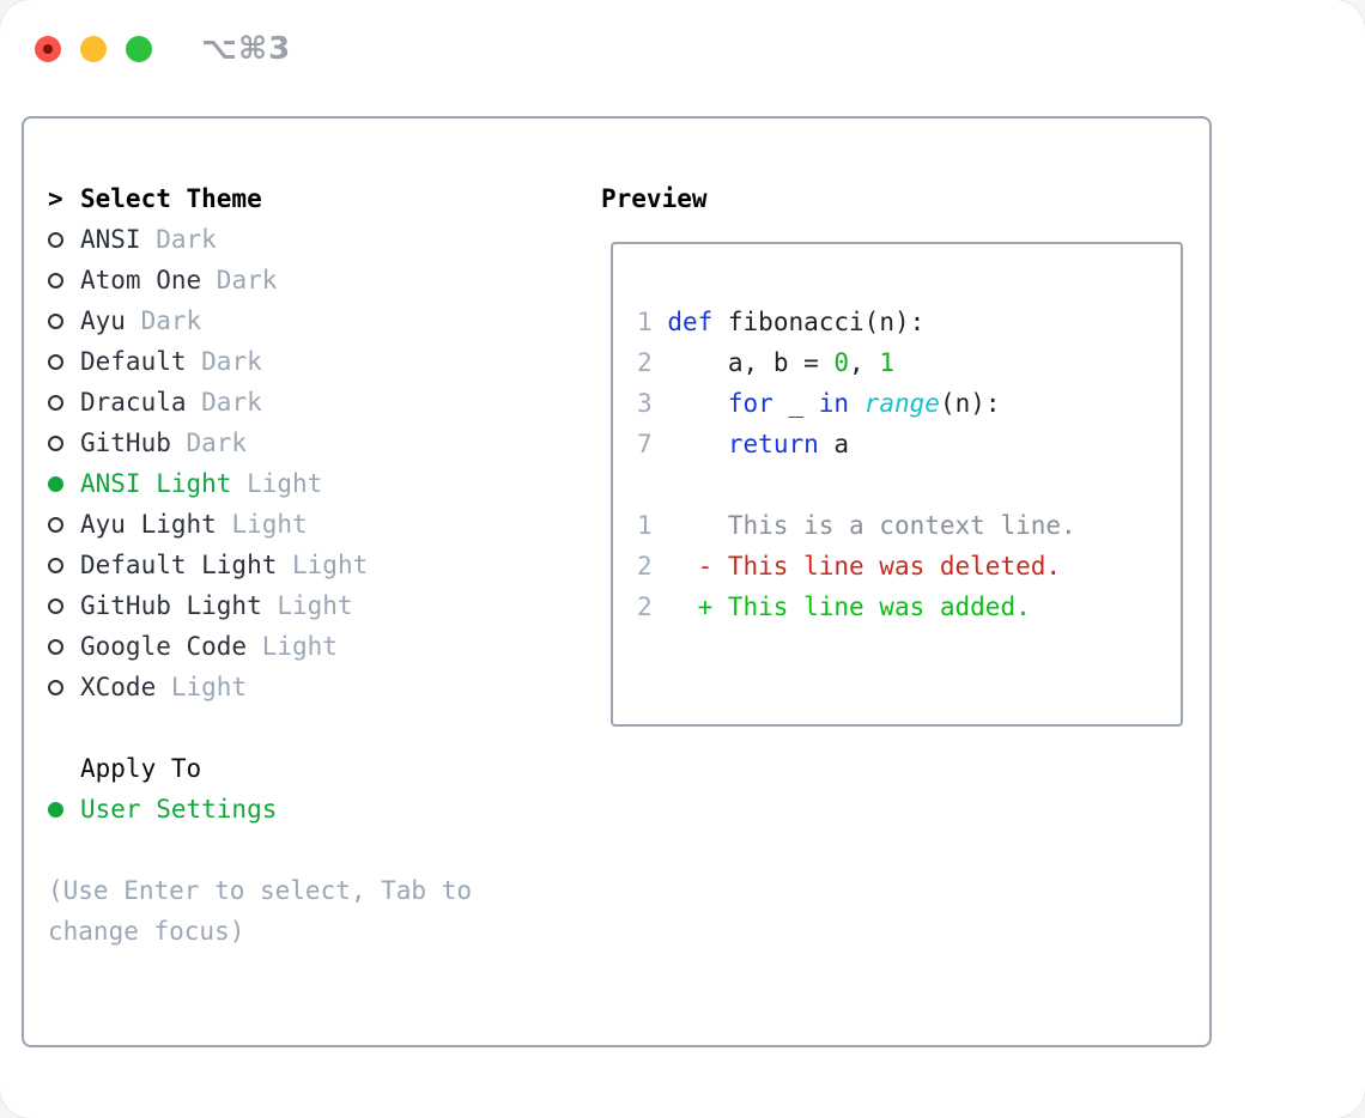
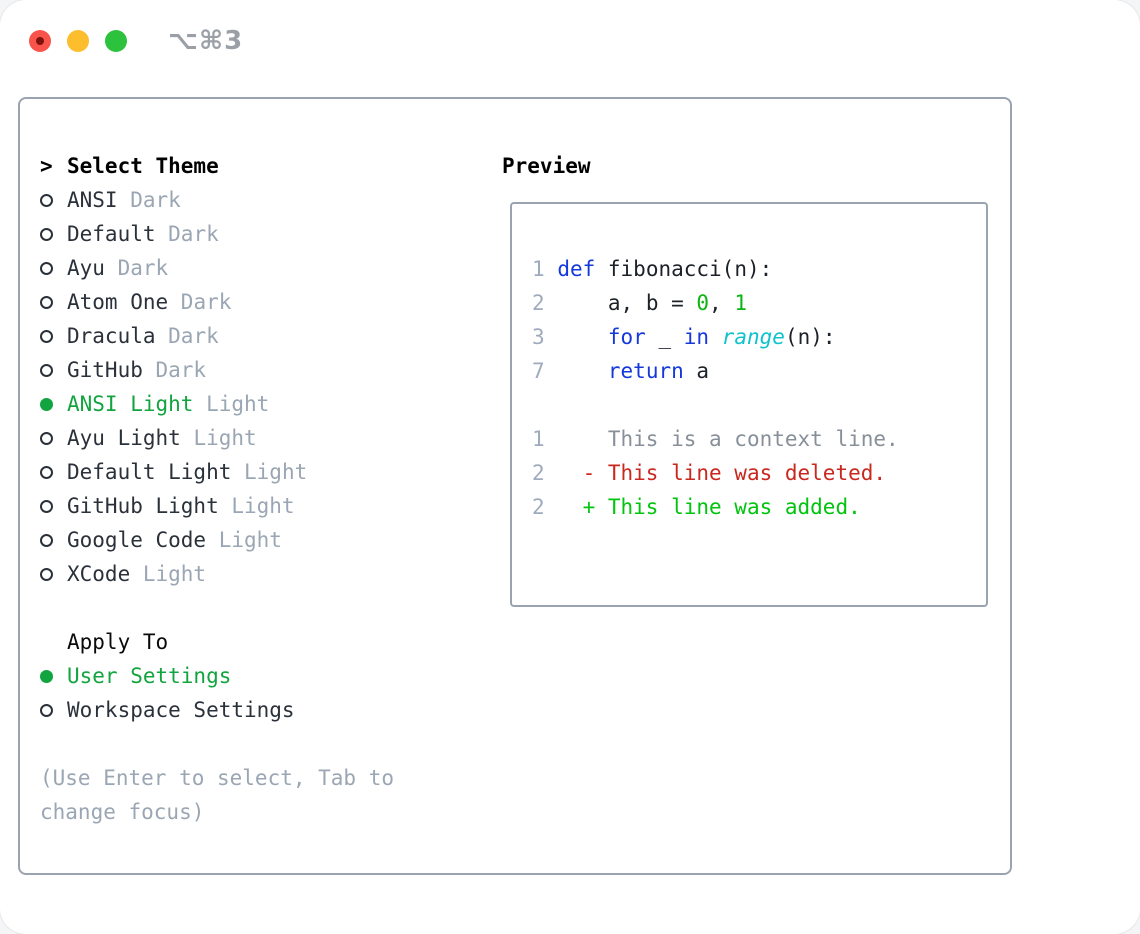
  ⌥⌘3
  >
  Select Theme
  ANSI
  Dark
- Atom One
+ Default
  Dark
  Ayu
  Dark
- Default
+ Atom One
  Dark
  Dracula
  Dark
  GitHub
  Dark
  ANSI Light
  Light
  Ayu Light
  Light
  Default Light
  Light
  GitHub Light
  Light
  Google Code
  Light
  XCode
  Light
  Apply To
  User Settings
+ Workspace Settings
  (Use Enter to select, Tab to change focus)
  Preview
  1 def fibonacci(n):
  2 a, b = 0, 1
  3 for _ in range(n):
  7 return a
  1 This is a context line.
  2 - This line was deleted.
  2 + This line was added.
